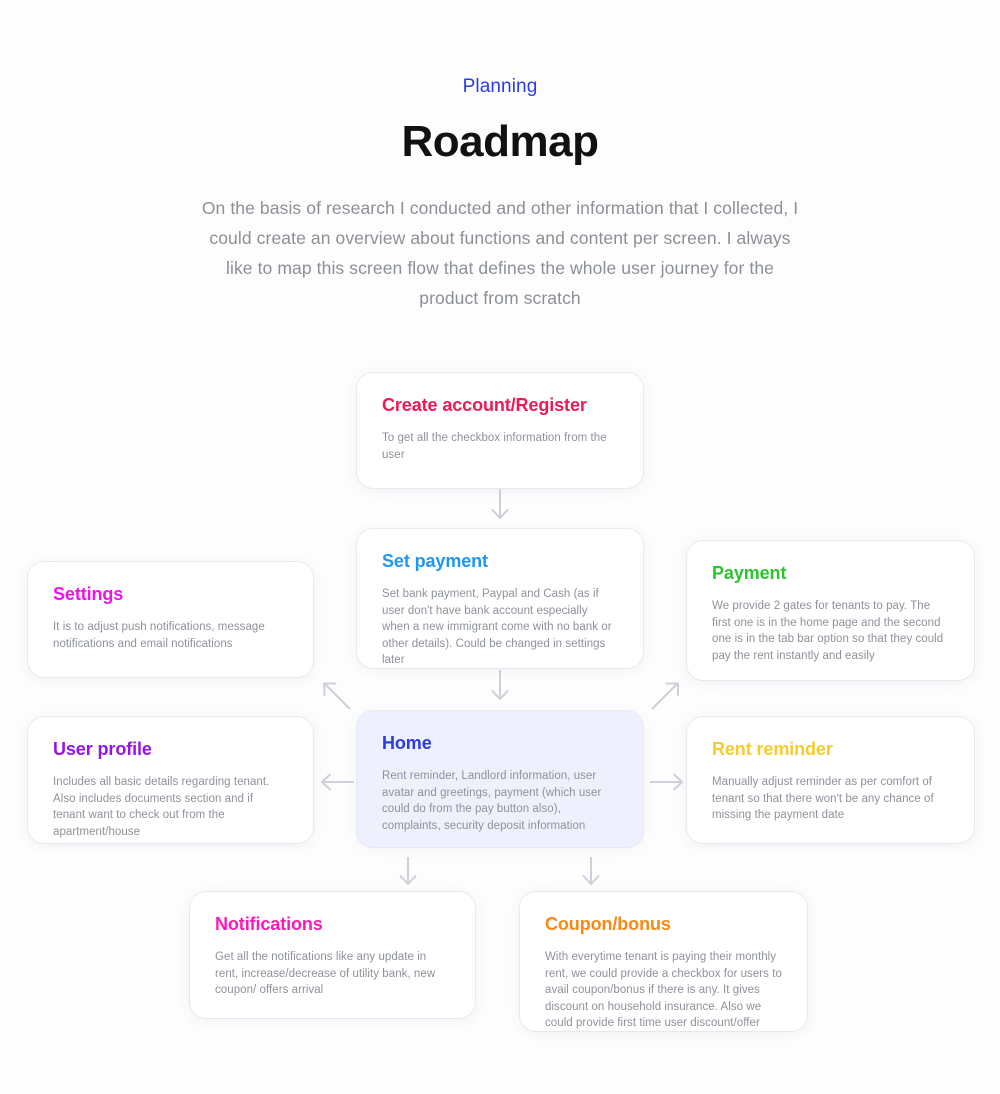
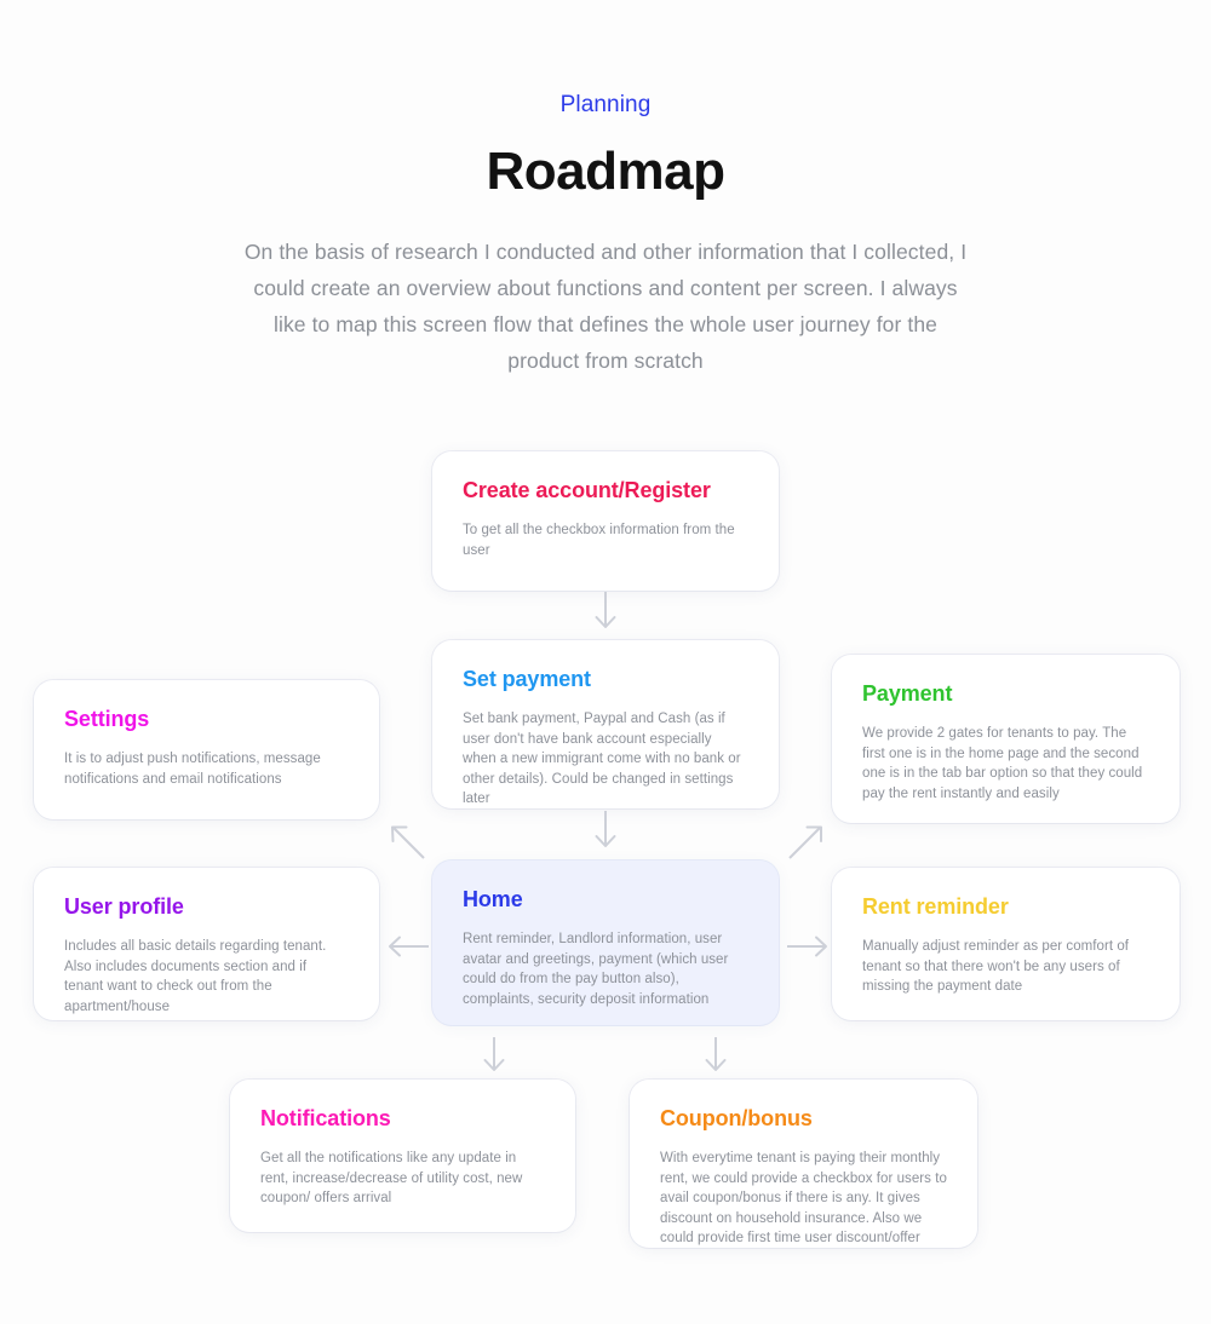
  Planning
  Roadmap
  On the basis of research I conducted and other information that I collected, I could create an overview about functions and content per screen. I always like to map this screen flow that defines the whole user journey for the product from scratch
  Create account/Register
  To get all the checkbox information from the user
  Set payment
  Set bank payment, Paypal and Cash (as if user don't have bank account especially when a new immigrant come with no bank or other details). Could be changed in settings later
  Settings
  It is to adjust push notifications, message notifications and email notifications
  Payment
  We provide 2 gates for tenants to pay. The first one is in the home page and the second one is in the tab bar option so that they could pay the rent instantly and easily
  Home
  Rent reminder, Landlord information, user avatar and greetings, payment (which user could do from the pay button also), complaints, security deposit information
  User profile
  Includes all basic details regarding tenant. Also includes documents section and if tenant want to check out from the apartment/house
  Rent reminder
- Manually adjust reminder as per comfort of tenant so that there won't be any chance of missing the payment date
+ Manually adjust reminder as per comfort of tenant so that there won't be any users of missing the payment date
  Notifications
- Get all the notifications like any update in rent, increase/decrease of utility bank, new coupon/ offers arrival
+ Get all the notifications like any update in rent, increase/decrease of utility cost, new coupon/ offers arrival
  Coupon/bonus
  With everytime tenant is paying their monthly rent, we could provide a checkbox for users to avail coupon/bonus if there is any. It gives discount on household insurance. Also we could provide first time user discount/offer
